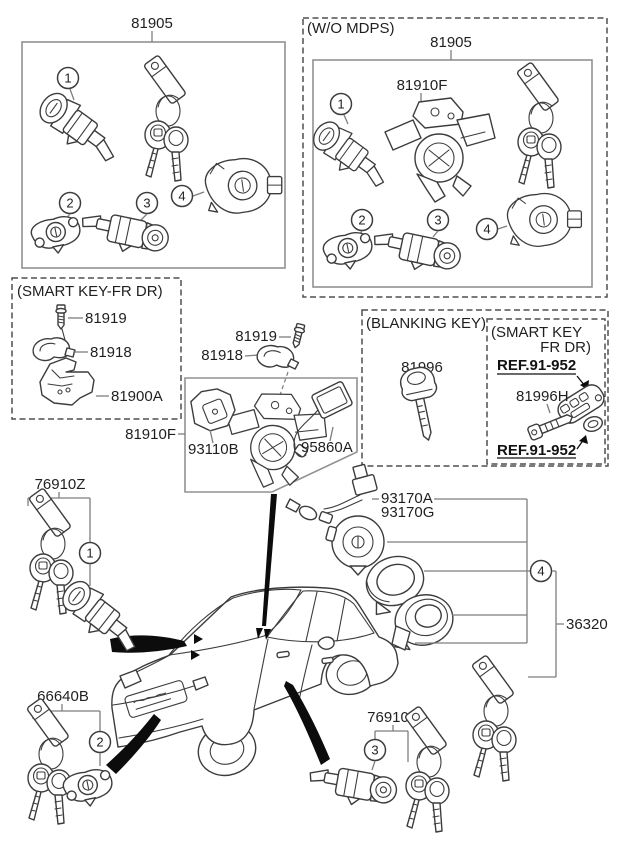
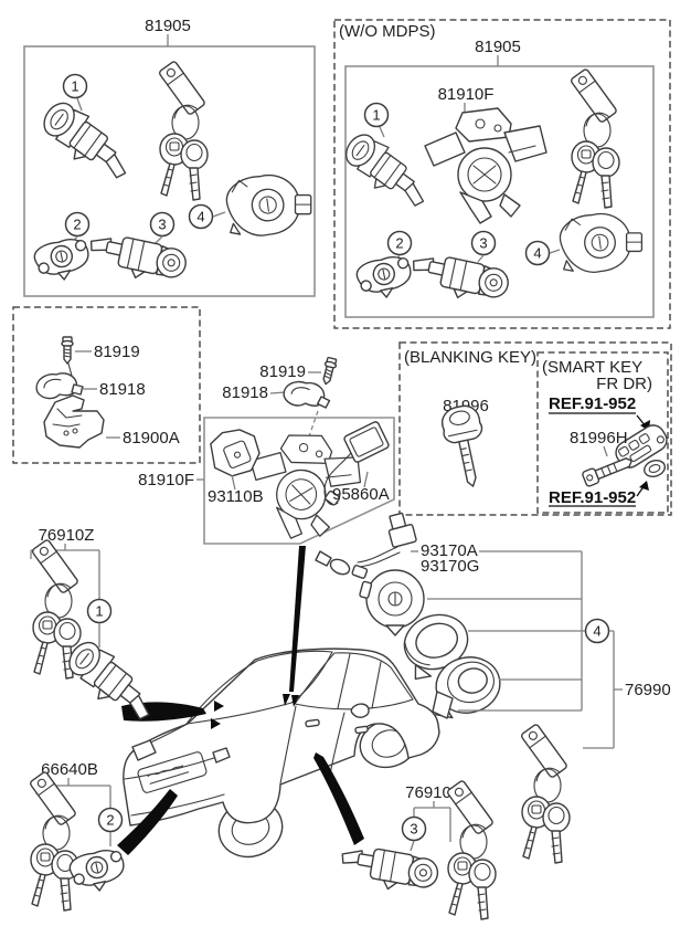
  81905
  1
  2
  3
  4
  (W/O MDPS)
  81905
  81910F
  1
  2
  3
  4
- (SMART KEY-FR DR)
  81919
  81918
  81900A
  81919
  81918
  81910F
  93110B
  95860A
  (BLANKING KEY)
  8196
  (SMART KEY
  FR DR)
  REF.91-952
  81996H
  REF.91-952
  76910Z
  1
  66640B
  2
  76910
  3
  93170A
  93170G
  4
- 36320
+ 76990
